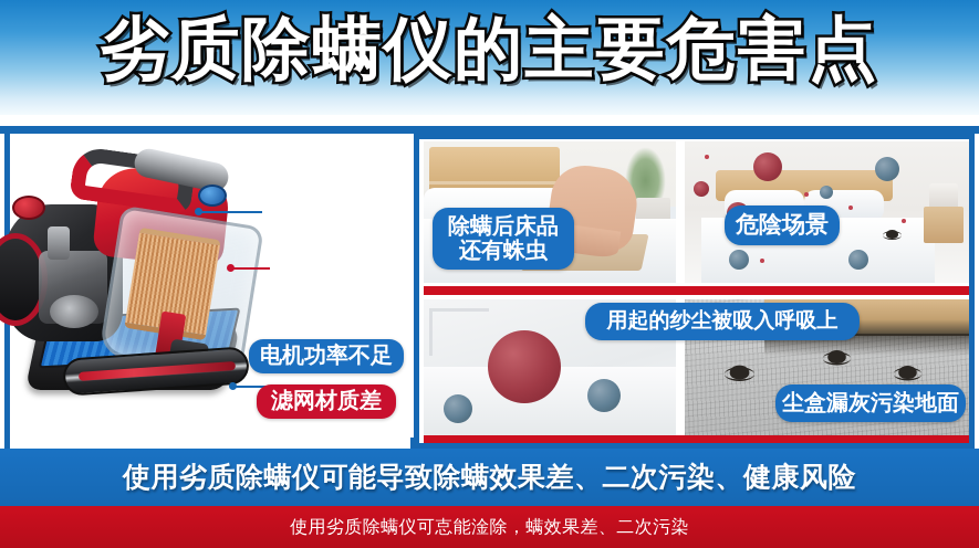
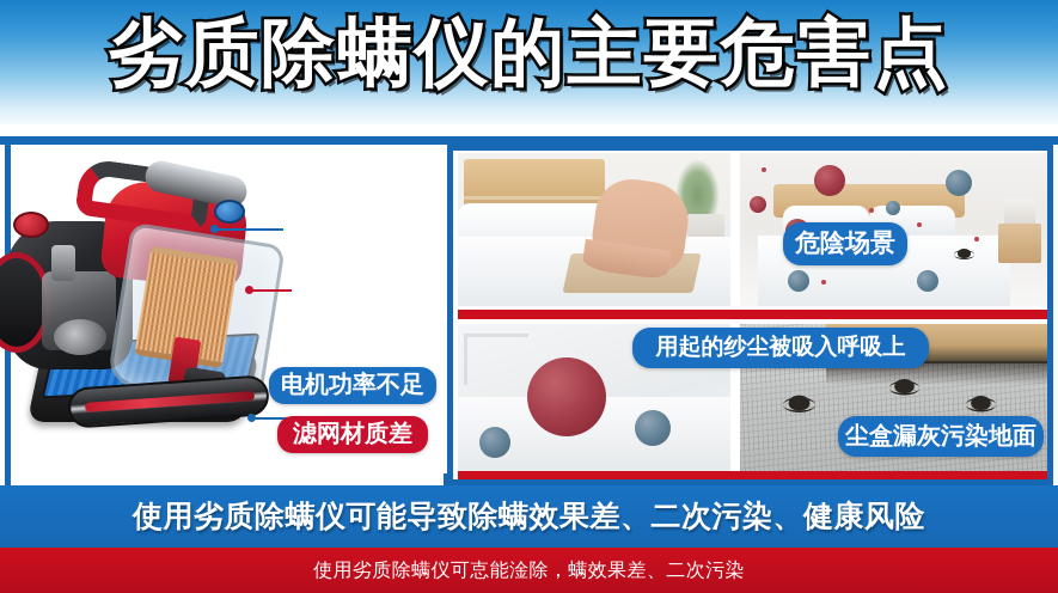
  劣质除螨仪的主要危害点
  电机功率不足
  滤网材质差
- 除螨后床品
- 还有蛛虫
  危陰场景
  用起的纱尘被吸入呼吸上
  尘盒漏灰污染地面
  使用劣质除螨仪可能导致除螨效果差、二次污染、健康风险
  使用劣质除螨仪可怘能淦除，螨效果差、二次污染
